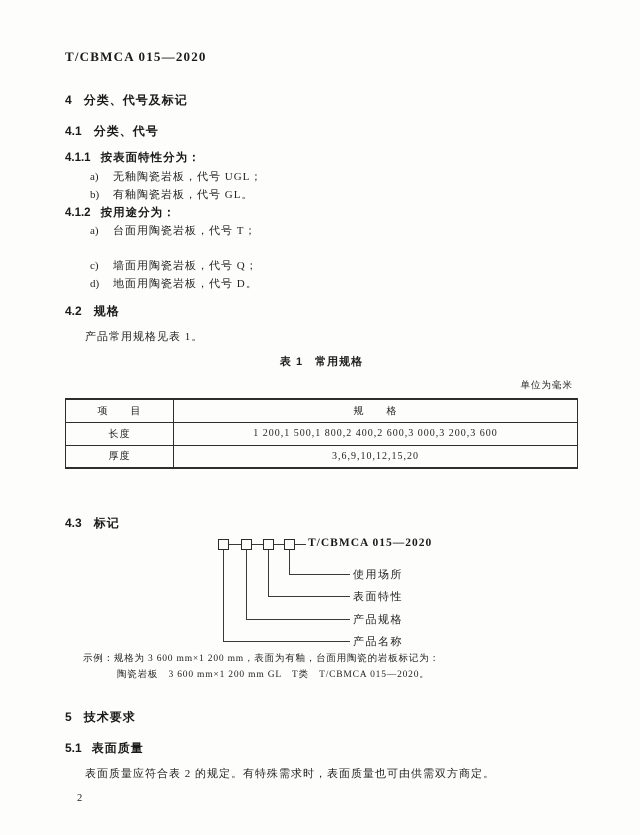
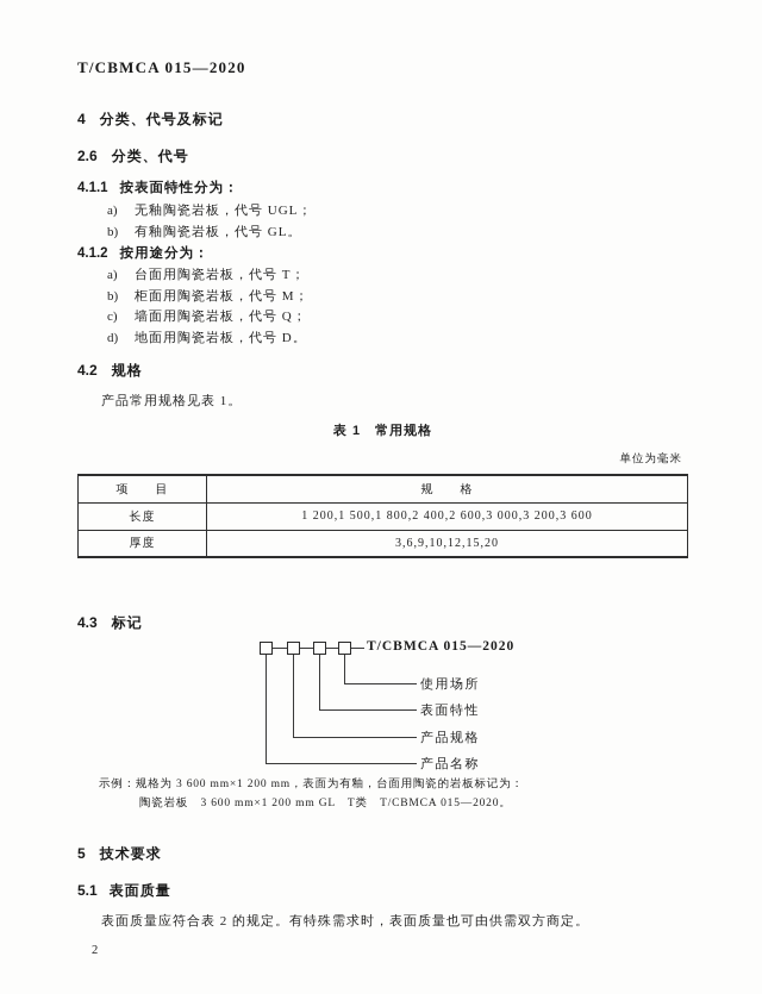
  T/CBMCA 015—2020
  4 分类、代号及标记
- 4.1 分类、代号
+ 2.6 分类、代号
  4.1.1 按表面特性分为：
  a) 无釉陶瓷岩板，代号 UGL；
  b) 有釉陶瓷岩板，代号 GL。
  4.1.2 按用途分为：
  a) 台面用陶瓷岩板，代号 T；
+ b) 柜面用陶瓷岩板，代号 M；
  c) 墙面用陶瓷岩板，代号 Q；
  d) 地面用陶瓷岩板，代号 D。
  4.2 规格
  产品常用规格见表 1。
  表 1 常用规格
  单位为毫米
  项 目	规 格
  长度	1 200,1 500,1 800,2 400,2 600,3 000,3 200,3 600
  厚度	3,6,9,10,12,15,20
  4.3 标记
  T/CBMCA 015—2020
  使用场所
  表面特性
  产品规格
  产品名称
  示例：规格为 3 600 mm×1 200 mm，表面为有釉，台面用陶瓷的岩板标记为：
  陶瓷岩板 3 600 mm×1 200 mm GL T类 T/CBMCA 015—2020。
  5 技术要求
  5.1 表面质量
  表面质量应符合表 2 的规定。有特殊需求时，表面质量也可由供需双方商定。
  2
